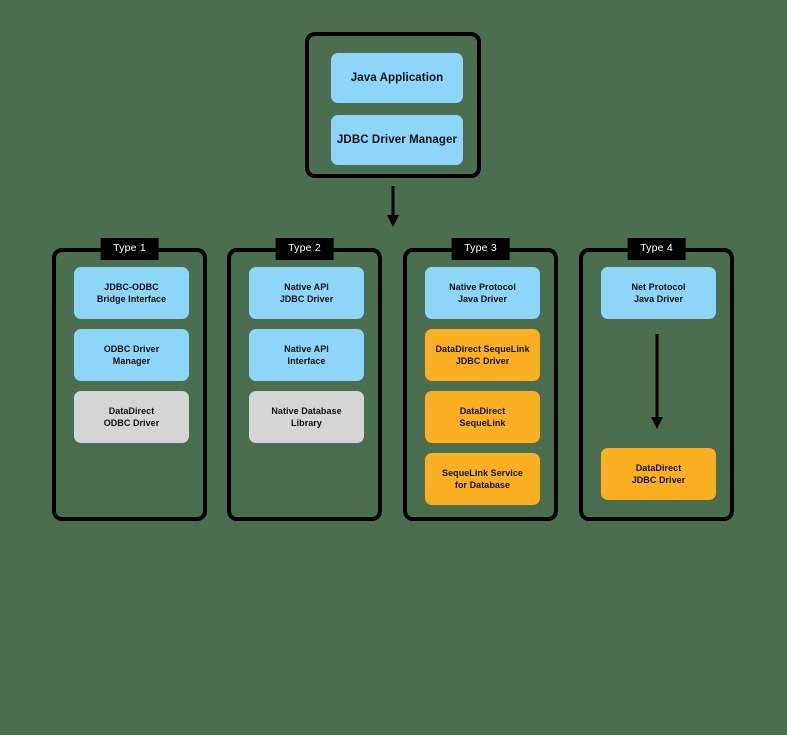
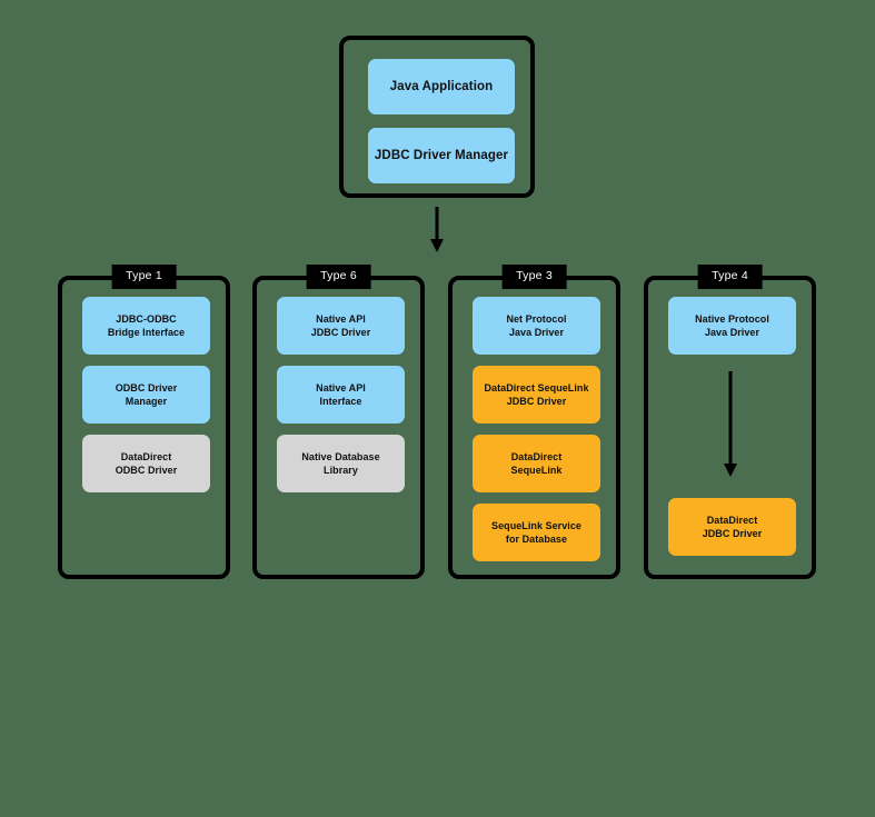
  Java Application
  JDBC Driver Manager
  Type 1
  JDBC-ODBC
  Bridge Interface
  ODBC Driver
  Manager
  DataDirect
  ODBC Driver
- Type 2
+ Type 6
  Native API
  JDBC Driver
  Native API
  Interface
  Native Database
  Library
  Type 3
- Native Protocol
+ Net Protocol
  Java Driver
  DataDirect SequeLink
  JDBC Driver
  DataDirect
  SequeLink
  SequeLink Service
  for Database
  Type 4
- Net Protocol
+ Native Protocol
  Java Driver
  DataDirect
  JDBC Driver
